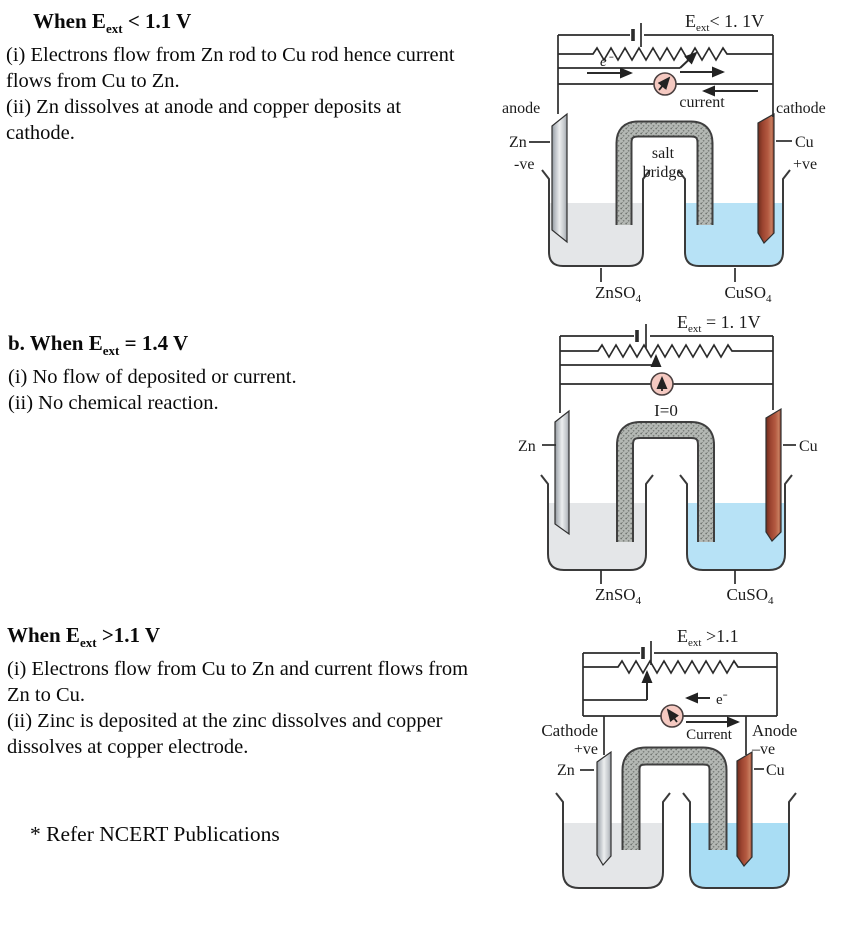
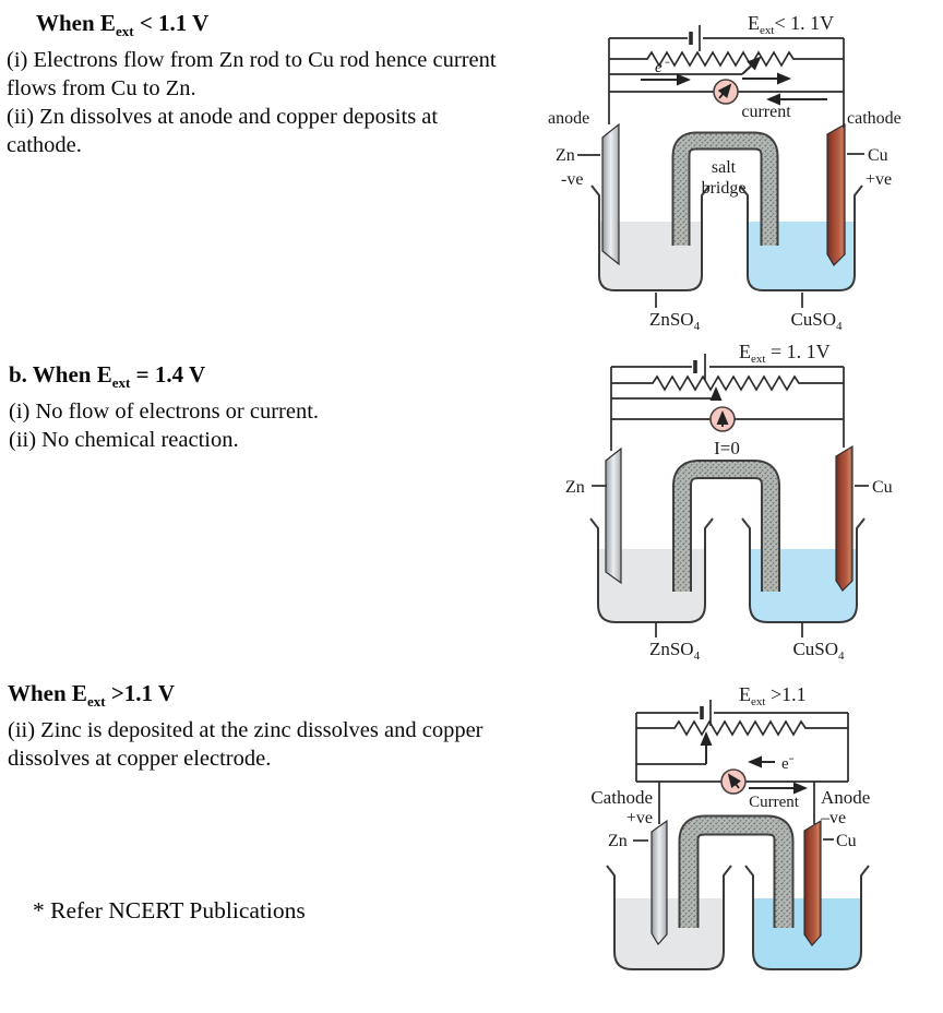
  When Eext < 1.1 V
  (i) Electrons flow from Zn rod to Cu rod hence current flows from Cu to Zn.
  (ii) Zn dissolves at anode and copper deposits at cathode.
  b. When Eext = 1.4 V
- (i) No flow of deposited or current.
+ (i) No flow of electrons or current.
  (ii) No chemical reaction.
  When Eext >1.1 V
- (i) Electrons flow from Cu to Zn and current flows from Zn to Cu.
  (ii) Zinc is deposited at the zinc dissolves and copper dissolves at copper electrode.
  * Refer NCERT Publications
  Eext < 1. 1V
  anode
  cathode
  e⁻
  current
  Zn
  -ve
  Cu
  +ve
  salt
  bridge
  ZnSO4
  CuSO4
  Eext = 1. 1V
  I=0
  Zn
  Cu
  ZnSO4
  CuSO4
  Eext >1.1
  e⁻
  Current
  Cathode
  +ve
  Zn
  Anode
  –ve
  Cu
